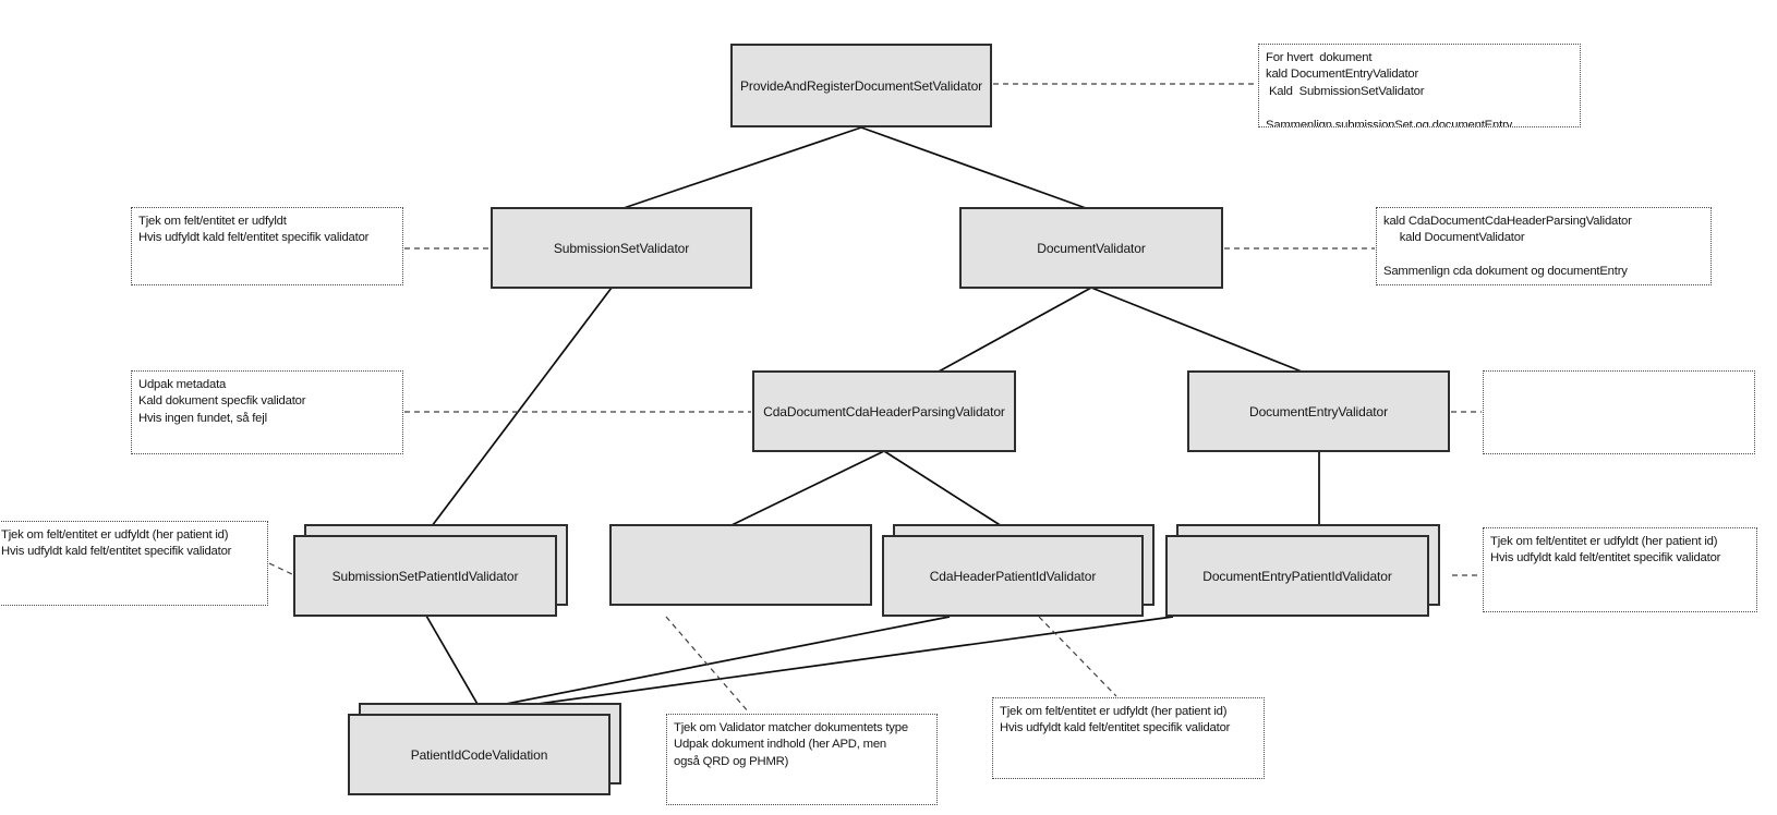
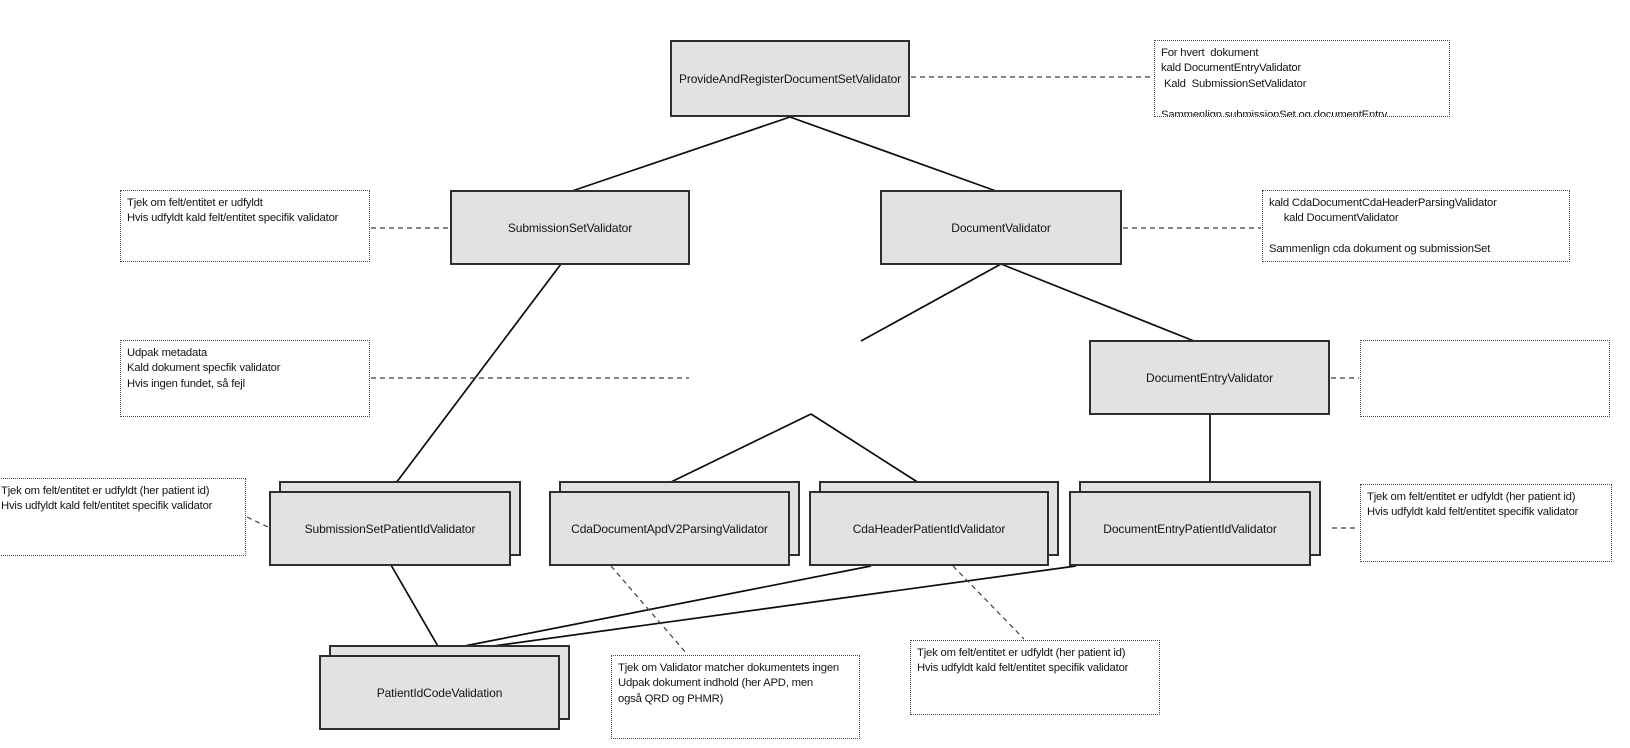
  ProvideAndRegisterDocumentSetValidator
  SubmissionSetValidator
  DocumentValidator
- CdaDocumentCdaHeaderParsingValidator
  DocumentEntryValidator
  SubmissionSetPatientIdValidator
+ CdaDocumentApdV2ParsingValidator
  CdaHeaderPatientIdValidator
  DocumentEntryPatientIdValidator
  PatientIdCodeValidation
  For hvert dokument
  kald DocumentEntryValidator
  Kald SubmissionSetValidator
  Sammenlign submissionSet og documentEntry
  Tjek om felt/entitet er udfyldt
  Hvis udfyldt kald felt/entitet specifik validator
  kald CdaDocumentCdaHeaderParsingValidator
  kald DocumentValidator
- Sammenlign cda dokument og documentEntry
+ Sammenlign cda dokument og submissionSet
  Udpak metadata
  Kald dokument specfik validator
  Hvis ingen fundet, så fejl
  Tjek om felt/entitet er udfyldt (her patient id)
  Hvis udfyldt kald felt/entitet specifik validator
  Tjek om felt/entitet er udfyldt (her patient id)
  Hvis udfyldt kald felt/entitet specifik validator
- Tjek om Validator matcher dokumentets type
+ Tjek om Validator matcher dokumentets ingen
  Udpak dokument indhold (her APD, men
  også QRD og PHMR)
  Tjek om felt/entitet er udfyldt (her patient id)
  Hvis udfyldt kald felt/entitet specifik validator
